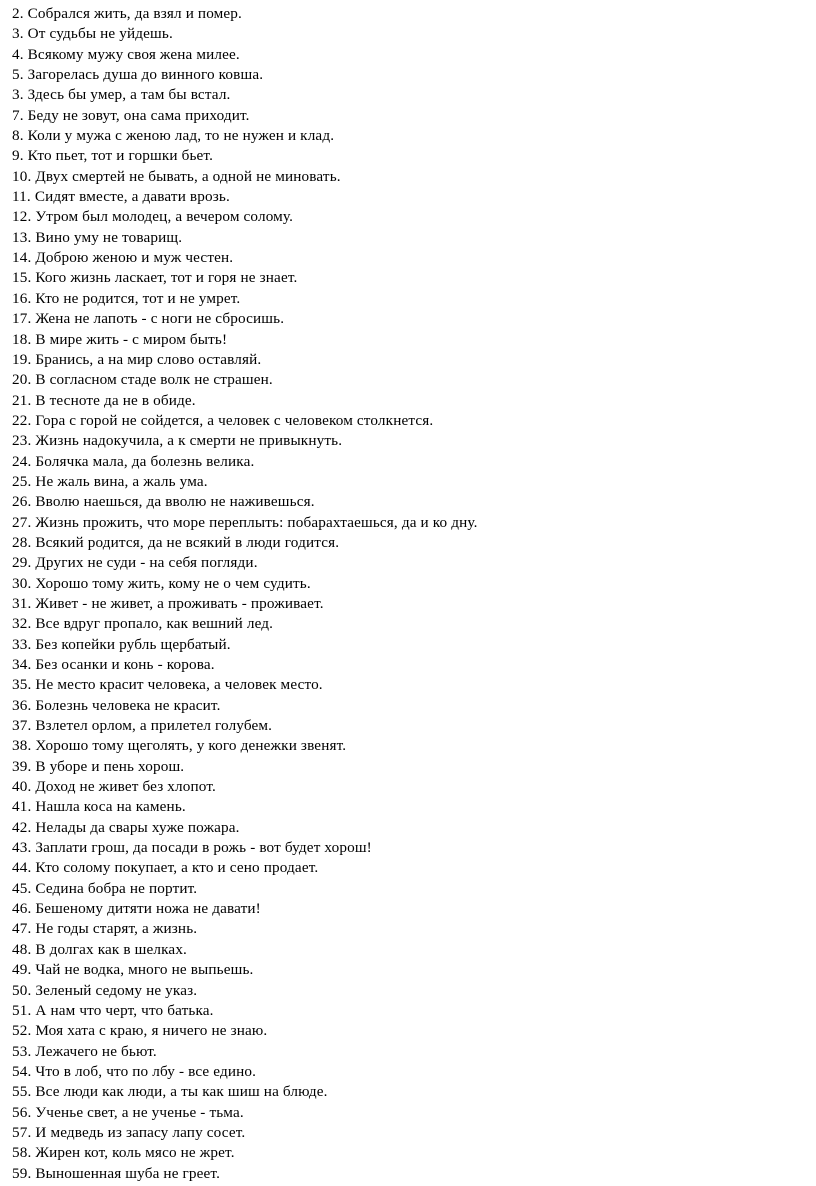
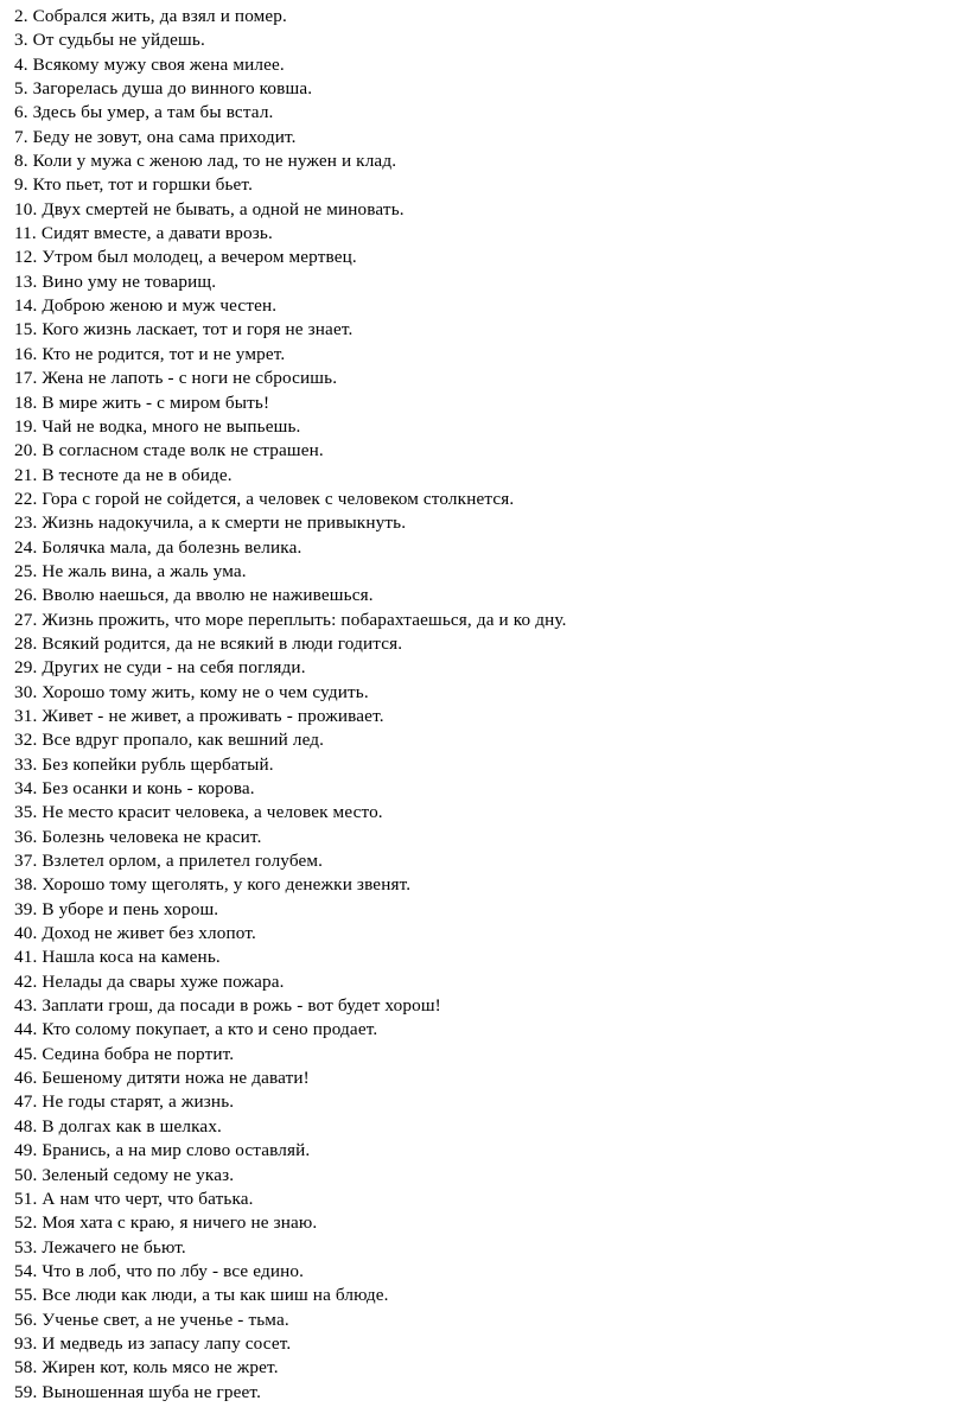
  2. Собрался жить, да взял и помер.
  3. От судьбы не уйдешь.
  4. Всякому мужу своя жена милее.
  5. Загорелась душа до винного ковша.
- 3. Здесь бы умер, а там бы встал.
+ 6. Здесь бы умер, а там бы встал.
  7. Беду не зовут, она сама приходит.
  8. Коли у мужа с женою лад, то не нужен и клад.
  9. Кто пьет, тот и горшки бьет.
  10. Двух смертей не бывать, а одной не миновать.
  11. Сидят вместе, а давати врозь.
- 12. Утром был молодец, а вечером солому.
+ 12. Утром был молодец, а вечером мертвец.
  13. Вино уму не товарищ.
  14. Доброю женою и муж честен.
  15. Кого жизнь ласкает, тот и горя не знает.
  16. Кто не родится, тот и не умрет.
  17. Жена не лапоть - с ноги не сбросишь.
  18. В мире жить - с миром быть!
- 19. Бранись, а на мир слово оставляй.
+ 19. Чай не водка, много не выпьешь.
  20. В согласном стаде волк не страшен.
  21. В тесноте да не в обиде.
  22. Гора с горой не сойдется, а человек с человеком столкнется.
  23. Жизнь надокучила, а к смерти не привыкнуть.
  24. Болячка мала, да болезнь велика.
  25. Не жаль вина, а жаль ума.
  26. Вволю наешься, да вволю не наживешься.
  27. Жизнь прожить, что море переплыть: побарахтаешься, да и ко дну.
  28. Всякий родится, да не всякий в люди годится.
  29. Других не суди - на себя погляди.
  30. Хорошо тому жить, кому не о чем судить.
  31. Живет - не живет, а проживать - проживает.
  32. Все вдруг пропало, как вешний лед.
  33. Без копейки рубль щербатый.
  34. Без осанки и конь - корова.
  35. Не место красит человека, а человек место.
  36. Болезнь человека не красит.
  37. Взлетел орлом, а прилетел голубем.
  38. Хорошо тому щеголять, у кого денежки звенят.
  39. В уборе и пень хорош.
  40. Доход не живет без хлопот.
  41. Нашла коса на камень.
  42. Нелады да свары хуже пожара.
  43. Заплати грош, да посади в рожь - вот будет хорош!
  44. Кто солому покупает, а кто и сено продает.
  45. Седина бобра не портит.
  46. Бешеному дитяти ножа не давати!
  47. Не годы старят, а жизнь.
  48. В долгах как в шелках.
- 49. Чай не водка, много не выпьешь.
+ 49. Бранись, а на мир слово оставляй.
  50. Зеленый седому не указ.
  51. А нам что черт, что батька.
  52. Моя хата с краю, я ничего не знаю.
  53. Лежачего не бьют.
  54. Что в лоб, что по лбу - все едино.
  55. Все люди как люди, а ты как шиш на блюде.
  56. Ученье свет, а не ученье - тьма.
- 57. И медведь из запасу лапу сосет.
+ 93. И медведь из запасу лапу сосет.
  58. Жирен кот, коль мясо не жрет.
  59. Выношенная шуба не греет.
